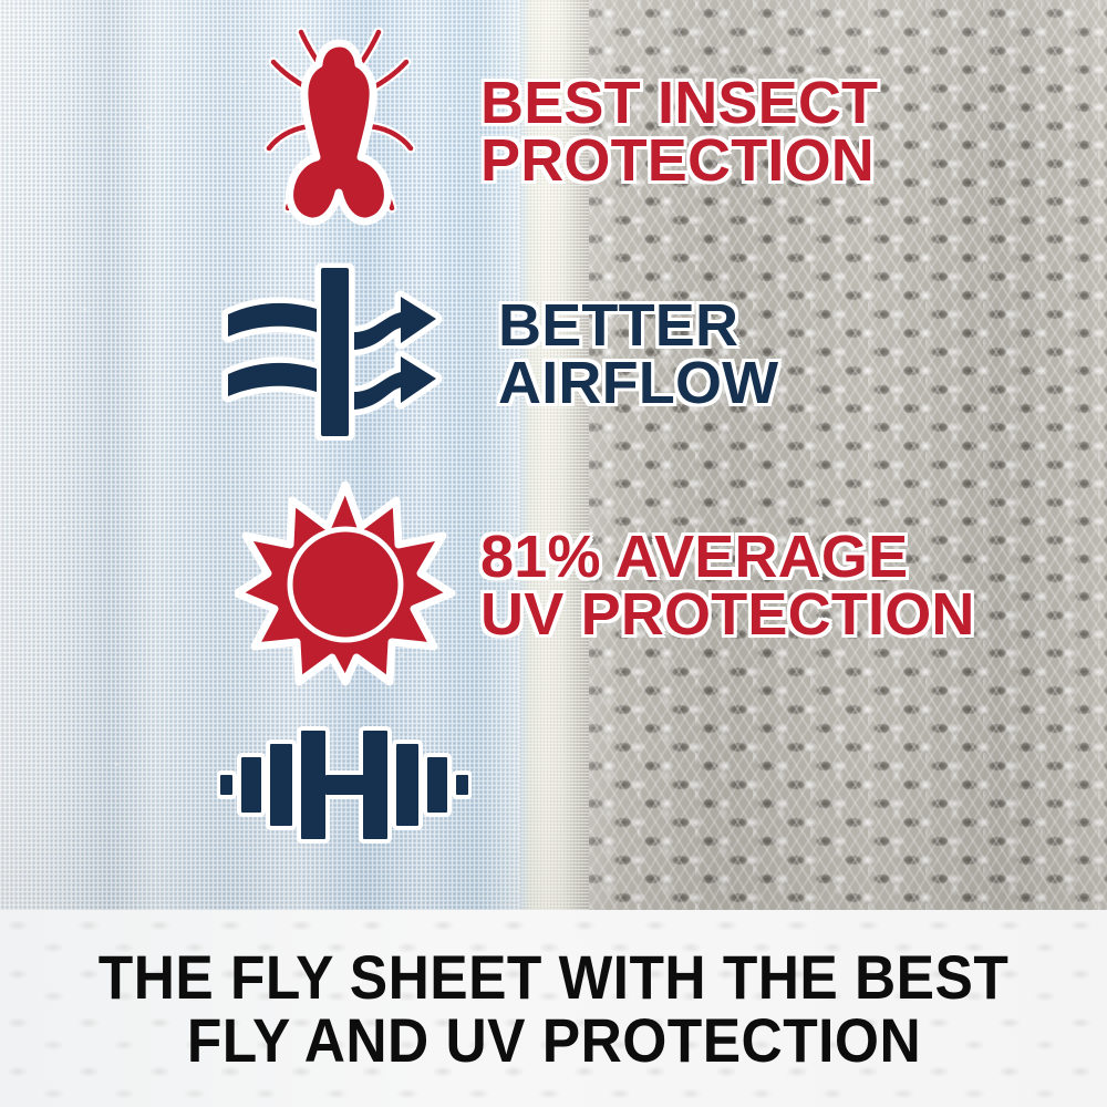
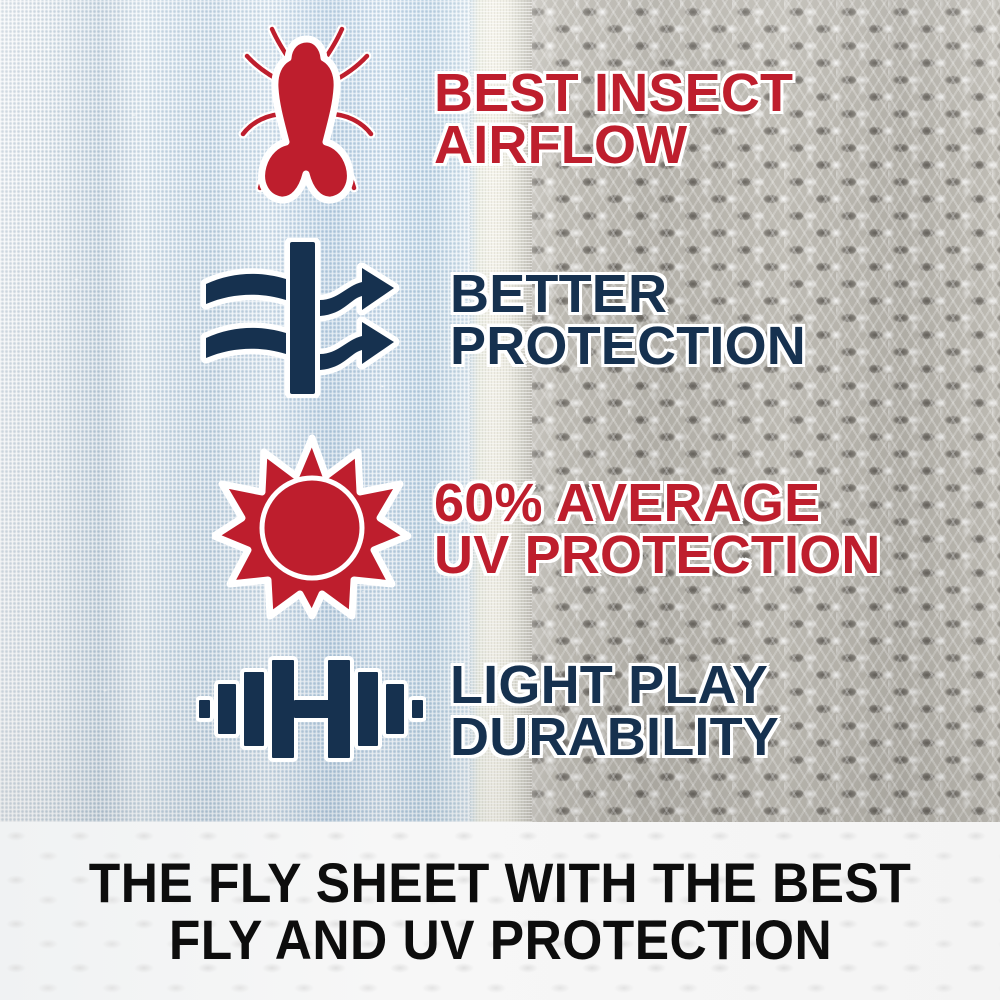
  BEST INSECT
- PROTECTION
+ AIRFLOW
  BETTER
- AIRFLOW
+ PROTECTION
- 81% AVERAGE
+ 60% AVERAGE
  UV PROTECTION
+ LIGHT PLAY
+ DURABILITY
  THE FLY SHEET WITH THE BEST
  FLY AND UV PROTECTION
